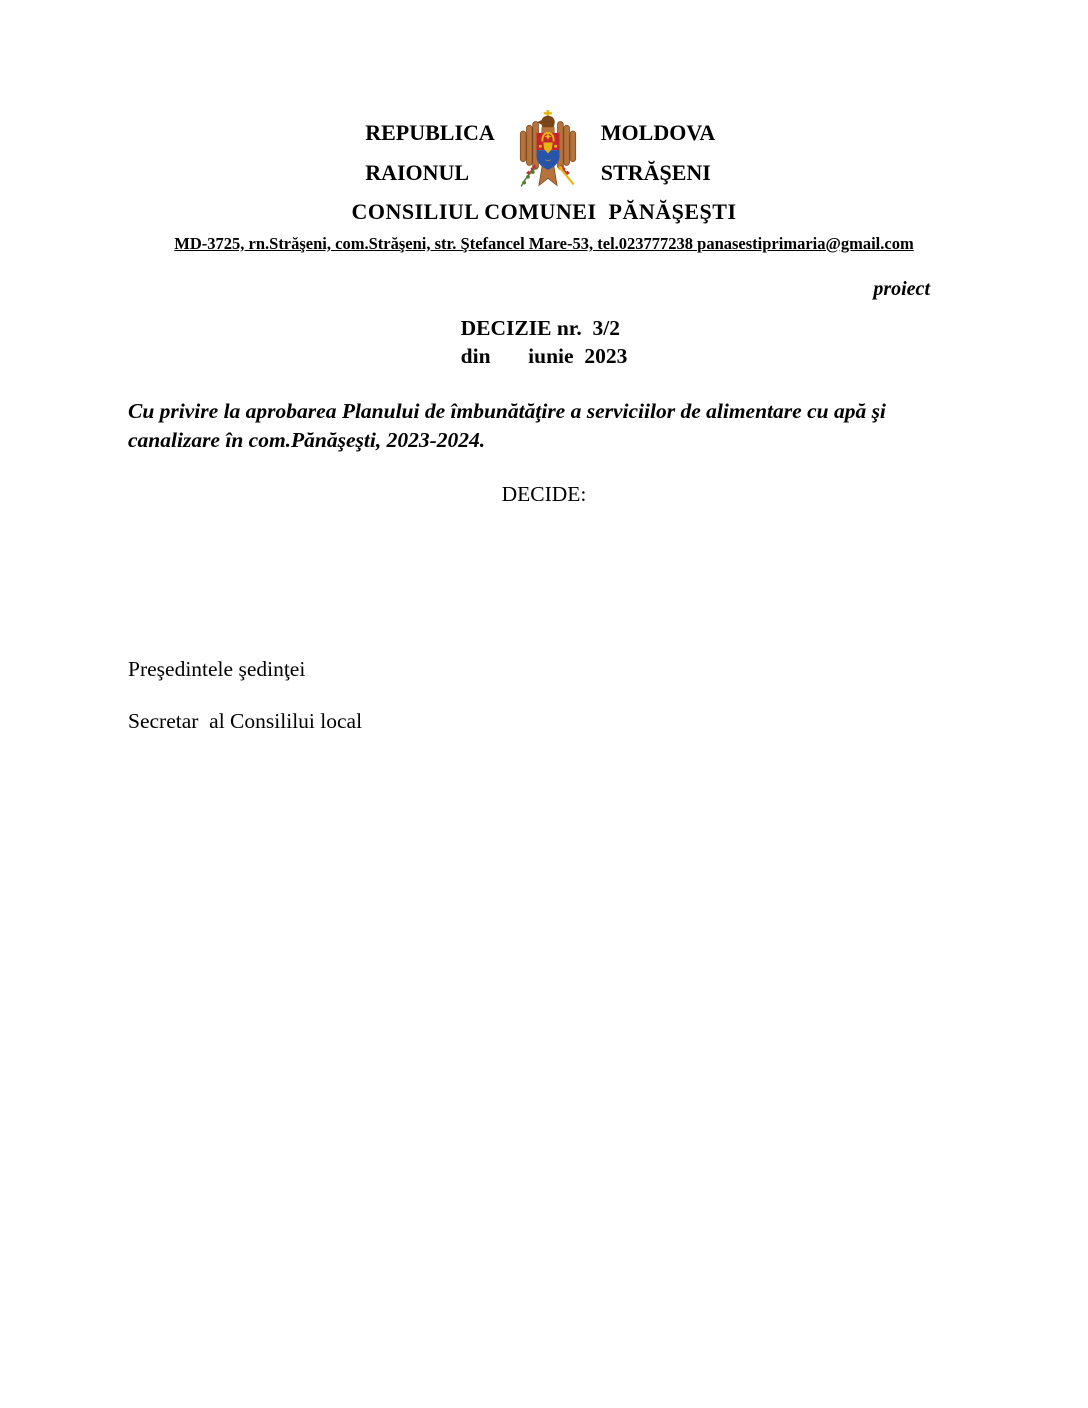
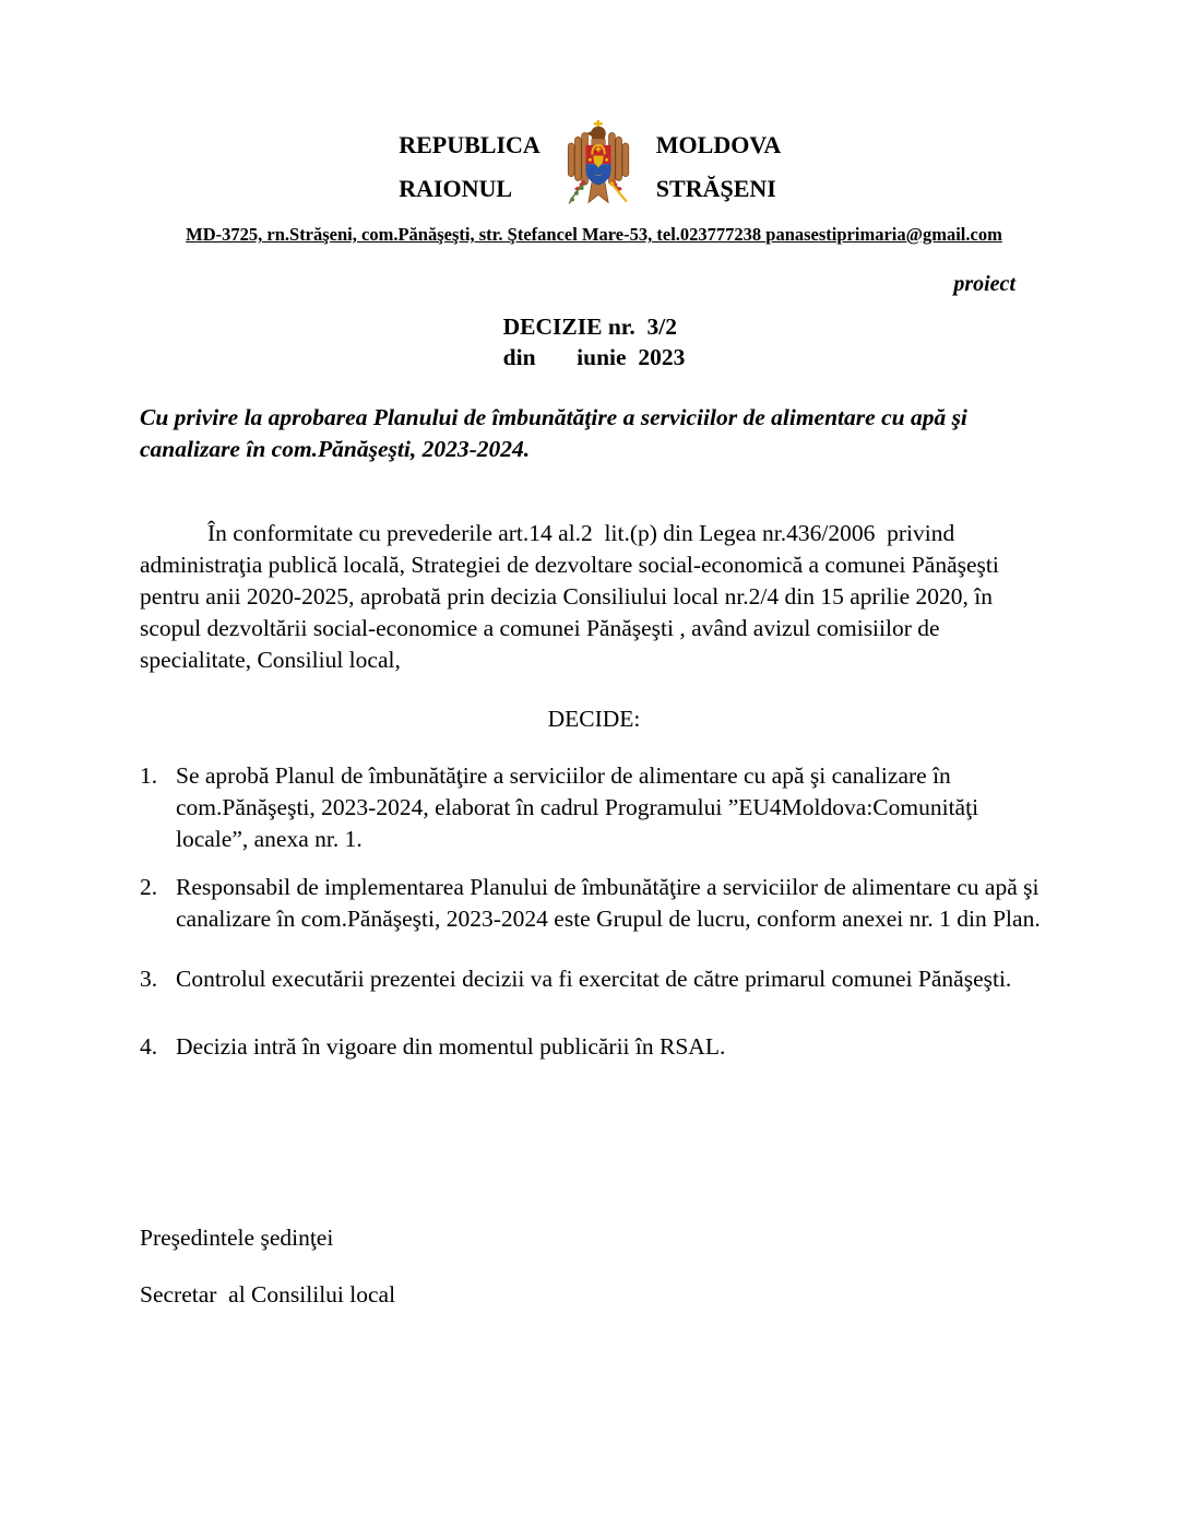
  REPUBLICA
  RAIONUL
  MOLDOVA
  STRĂŞENI
- CONSILIUL COMUNEI PĂNĂŞEŞTI
- MD-3725, rn.Străşeni, com.Străşeni, str. Ştefancel Mare-53, tel.023777238 panasestiprimaria@gmail.com
+ MD-3725, rn.Străşeni, com.Pănăşeşti, str. Ştefancel Mare-53, tel.023777238 panasestiprimaria@gmail.com
  proiect
  DECIZIE nr. 3/2
  din iunie 2023
  Cu privire la aprobarea Planului de îmbunătăţire a serviciilor de alimentare cu apă şi canalizare în com.Pănăşeşti, 2023-2024.
+ În conformitate cu prevederile art.14 al.2 lit.(p) din Legea nr.436/2006 privind administraţia publică locală, Strategiei de dezvoltare social-economică a comunei Pănăşeşti pentru anii 2020-2025, aprobată prin decizia Consiliului local nr.2/4 din 15 aprilie 2020, în scopul dezvoltării social-economice a comunei Pănăşeşti , având avizul comisiilor de specialitate, Consiliul local,
  DECIDE:
+ 1.
+ Se aprobă Planul de îmbunătăţire a serviciilor de alimentare cu apă şi canalizare în com.Pănăşeşti, 2023-2024, elaborat în cadrul Programului ”EU4Moldova:Comunităţi locale”, anexa nr. 1.
+ 2.
+ Responsabil de implementarea Planului de îmbunătăţire a serviciilor de alimentare cu apă şi canalizare în com.Pănăşeşti, 2023-2024 este Grupul de lucru, conform anexei nr. 1 din Plan.
+ 3.
+ Controlul executării prezentei decizii va fi exercitat de către primarul comunei Pănăşeşti.
+ 4.
+ Decizia intră în vigoare din momentul publicării în RSAL.
  Preşedintele şedinţei
  Secretar al Consililui local
